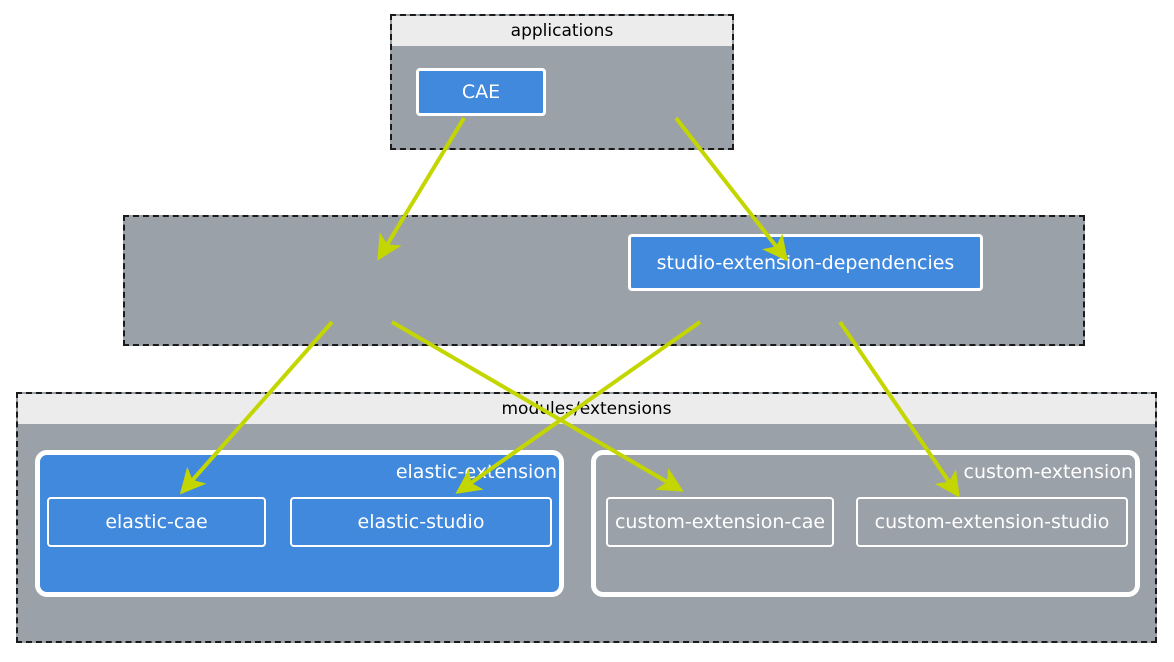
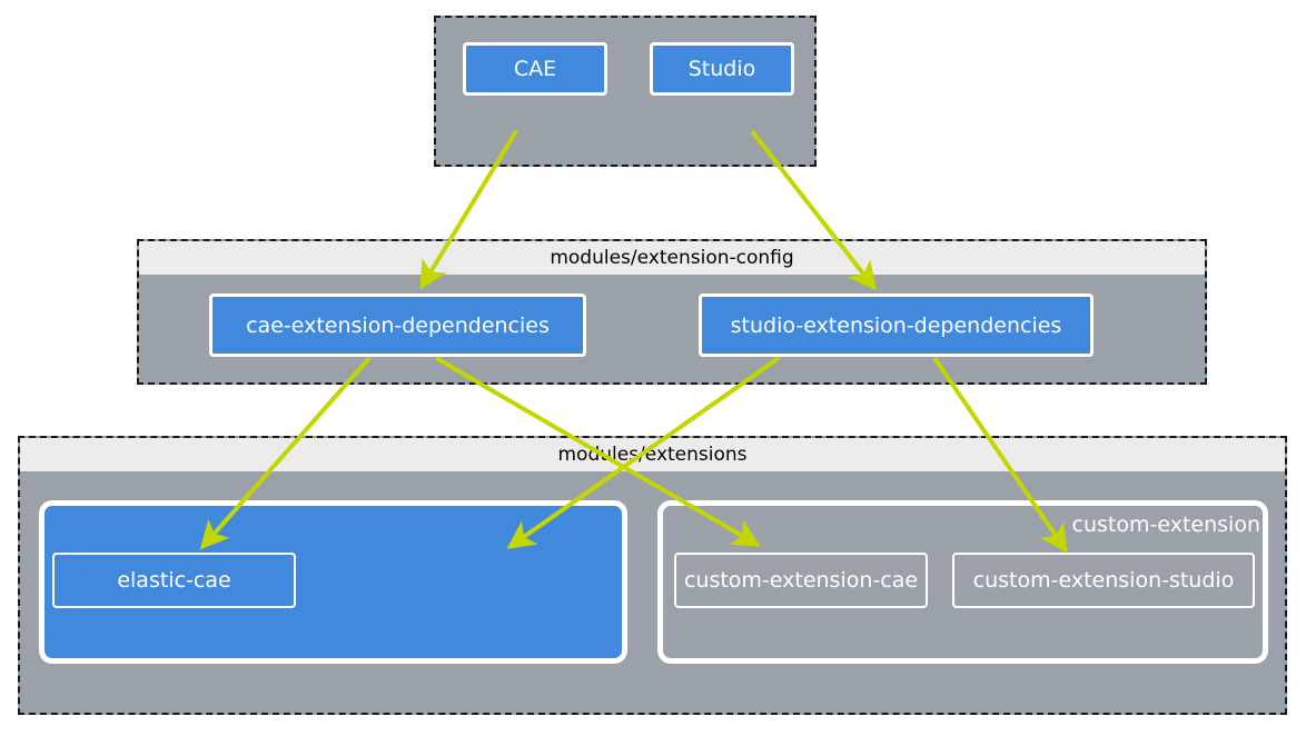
- applications
  CAE
+ Studio
+ modules/extension-config
+ cae-extension-dependencies
  studio-extension-dependencies
  modlesextensions
- elastic-extension
  elastic-cae
- elastic-studio
  custom-extension
  custom-extension-cae
  custom-extension-studio
